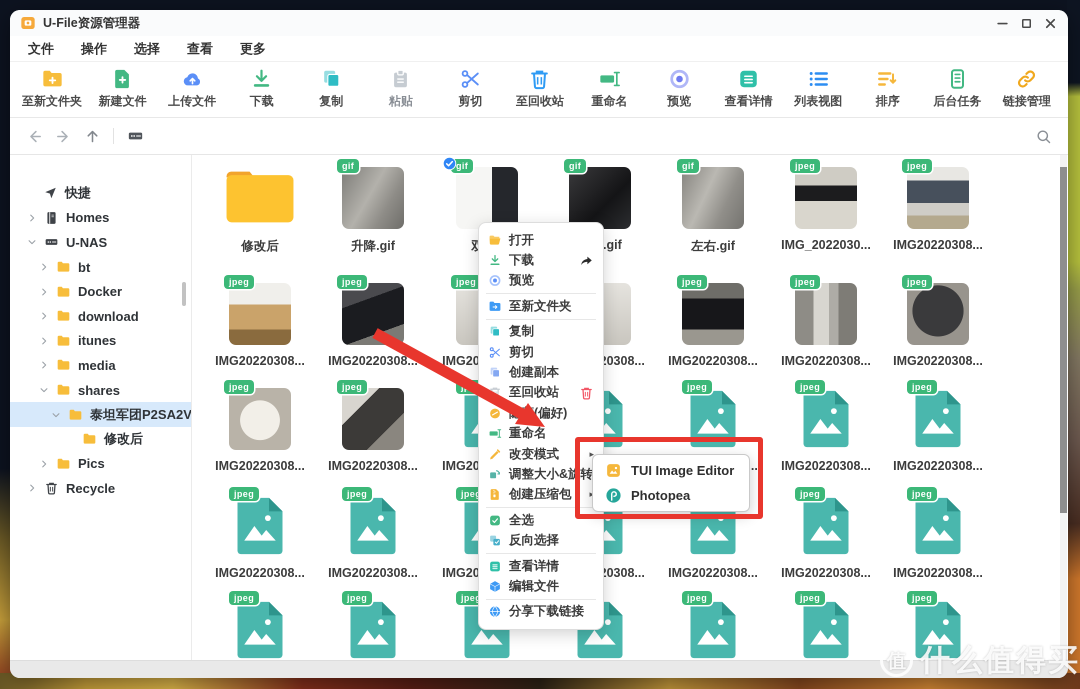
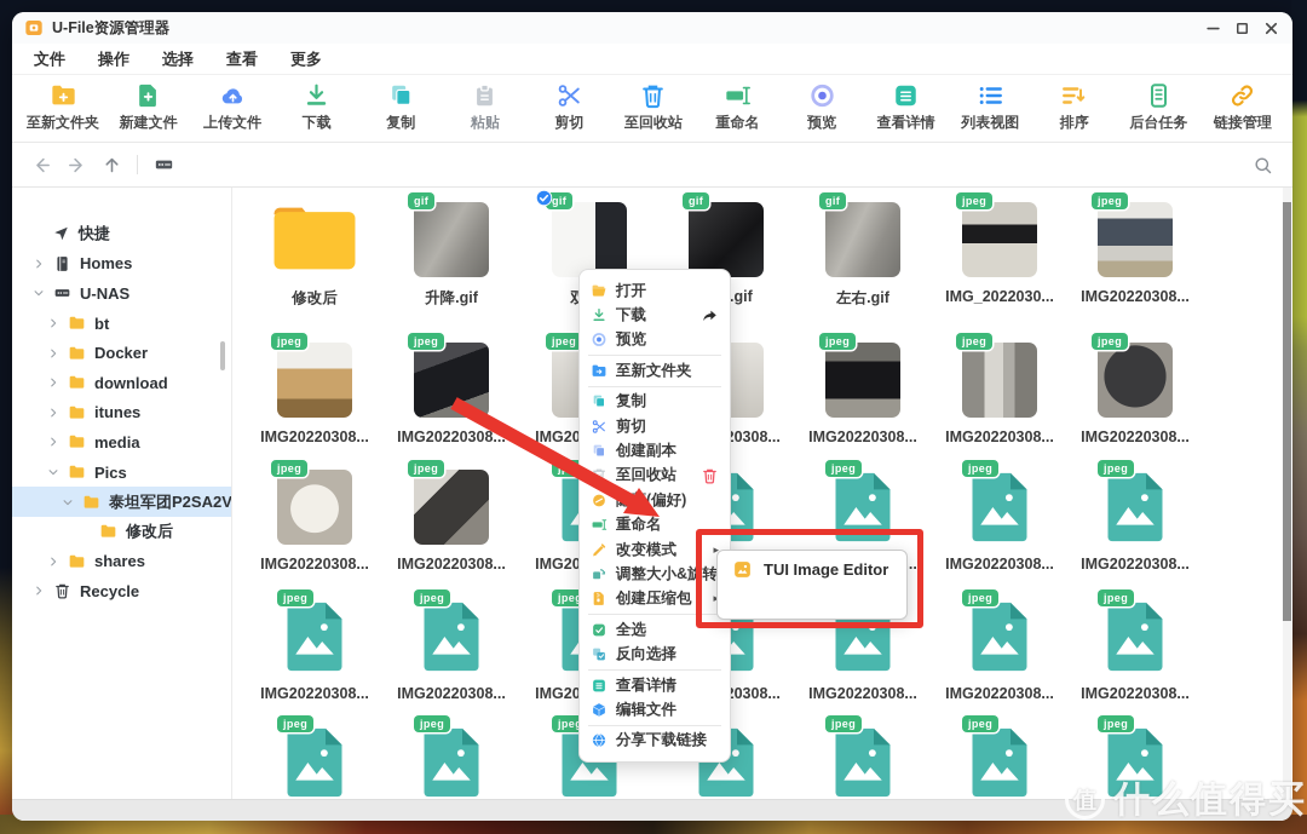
  U-File资源管理器
  文件
  操作
  选择
  查看
  更多
  至新文件夹
  新建文件
  上传文件
  下载
  复制
  粘贴
  剪切
  至回收站
  重命名
  预览
  查看详情
  列表视图
  排序
  后台任务
  链接管理
  快捷
  Homes
  U-NAS
  bt
  Docker
  download
  itunes
  media
- shares
+ Pics
  泰坦军团P2SA2V
  修改后
- Pics
+ shares
  Recycle
  修改后
  gif
  升降.gif
  gif
  gif
  .gif
  gif
  左右.gif
  jpeg
  IMG_2022030...
  jpeg
  IMG20220308...
  jpeg
  IMG20220308...
  jpeg
  IMG20220308..
  jpeg
  jpeg
  IMG20220308...
  jpeg
  IMG20220308...
  jpeg
  IMG20220308...
  jpeg
  IMG20220308...
  jpeg
  IMG20220308...
  jpeg
  jpeg
  IMG20220308...
  jpeg
  IMG20220308...
  jpeg
  IMG20220308...
  jpeg
  IMG20220308...
  jpe
  IMG20220308...
  jpeg
  IMG20220308...
  jpeg
  IMG20220308...
  jpeg
  jpeg
  jpe
  jpeg
  jpeg
  jpeg
  打开
  下载
  预览
  至新文件夹
  复制
  剪切
  创建副本
  至回收站
  重命名
  改变模式
  ▸
  调整大小&旋转
  创建压缩包
  全选
  反向选择
  查看详情
  编辑文件
  分享下载链接
  TUI Image Editor
- Photopea
  值
  什么值得买
